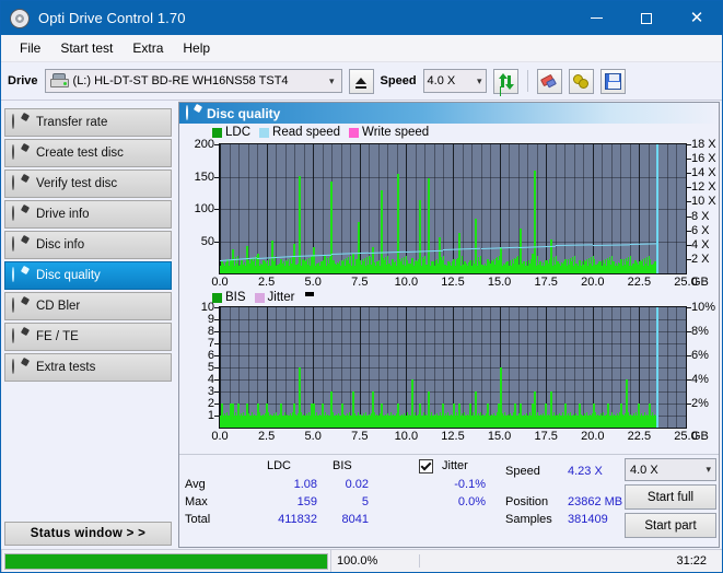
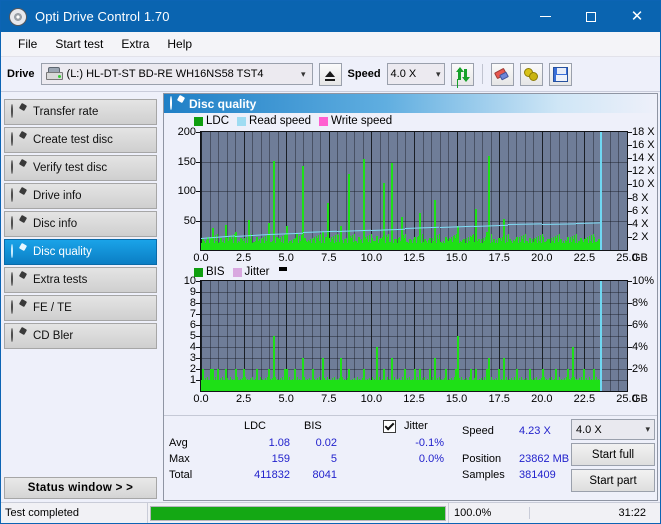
  Opti Drive Control 1.70
  ✕
  File
  Start test
  Extra
  Help
  Drive
  (L:) HL-DT-ST BD-RE WH16NS58 TST4
  ▾
  Speed
  4.0 X
  ▾
  Transfer rate
  Create test disc
  Verify test disc
  Drive info
  Disc info
  Disc quality
- CD Bler
+ Extra tests
  FE / TE
- Extra tests
+ CD Bler
  Status window > >
  Disc quality
  LDC
  Read speed
  Write speed
  50
  100
  150
  200
  2 X
  4 X
  6 X
  8 X
  10 X
  12 X
  14 X
  16 X
  18 X
  0.0
  2.5
  5.0
  7.5
  10.0
  12.5
  15.0
  17.5
  20.0
  22.5
  25.0
  GB
  BIS
  Jitter
  1
  2
  3
  4
  5
  6
  7
  8
  9
  10
  2%
  4%
  6%
  8%
  10%
  0.0
  2.5
  5.0
  7.5
  10.0
  12.5
  15.0
  17.5
  20.0
  22.5
  25.0
  GB
  LDC
  BIS
  Jitter
  Avg
  Max
  Total
  1.08
  159
  411832
  0.02
  5
  8041
  -0.1%
  0.0%
  Speed
  4.23 X
  Position
  23862 MB
  Samples
  381409
  4.0 X
  ▾
  Start full
  Start part
+ Test completed
  100.0%
  31:22
